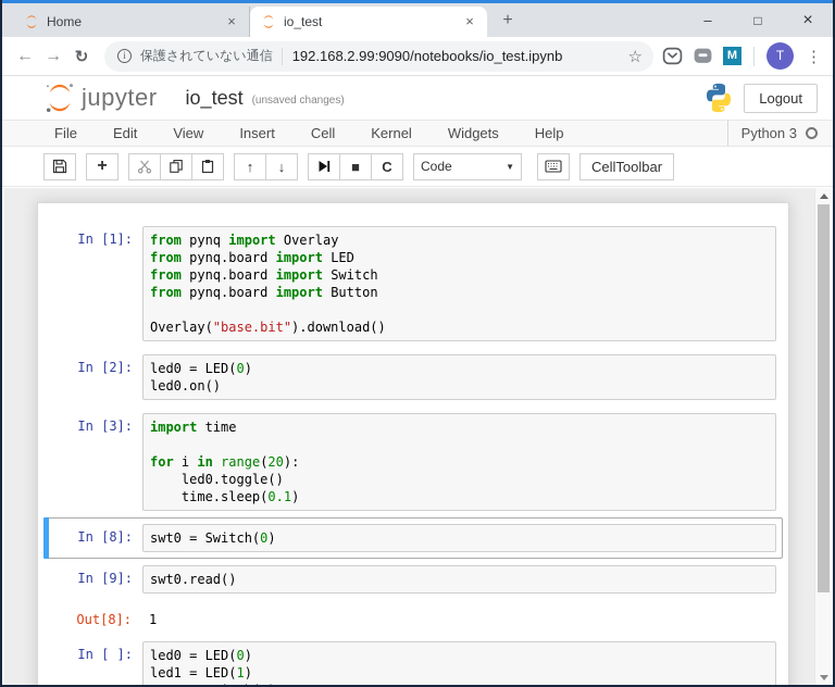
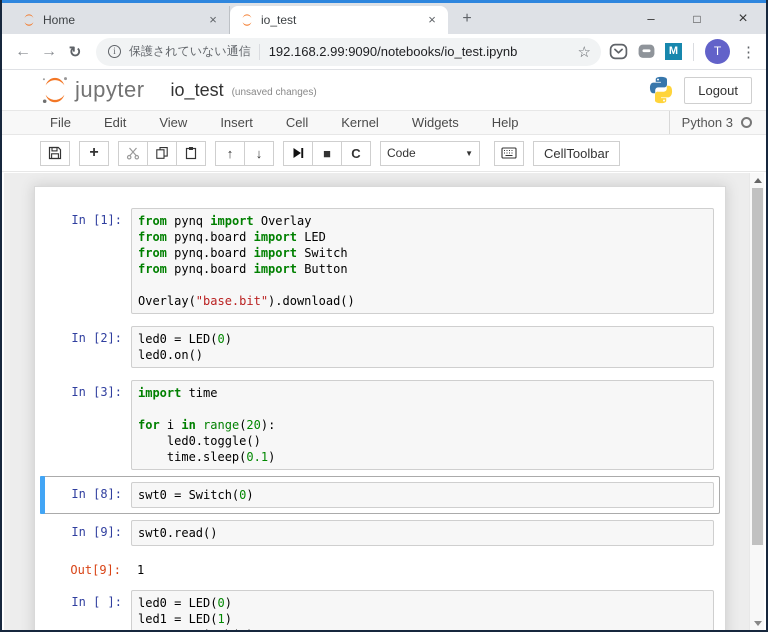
  Home
  ×
  io_test
  ×
  +
  –
  □
  ×
  ←
  →
  ↻
  i
  保護されていない通信
  192.168.2.99:9090/notebooks/io_test.ipynb
  ☆
  M
  T
  ⋮
  jupyter
  io_test
  (unsaved changes)
  Logout
  File
  Edit
  View
  Insert
  Cell
  Kernel
  Widgets
  Help
  Python 3
  +
  ↑
  ↓
  ■
  C
  Code
  ▼
  CellToolbar
  In [1]:
  from pynq import Overlay
  from pynq.board import LED
  from pynq.board import Switch
  from pynq.board import Button
  Overlay("base.bit").download()
  In [2]:
  led0 = LED(0)
  led0.on()
  In [3]:
  import time
  for i in range(20):
  led0.toggle()
  time.sleep(0.1)
  In [8]:
  swt0 = Switch(0)
  In [9]:
  swt0.read()
- Out[8]:
+ Out[9]:
  1
  In [ ]:
  led0 = LED(0)
  led1 = LED(1)
